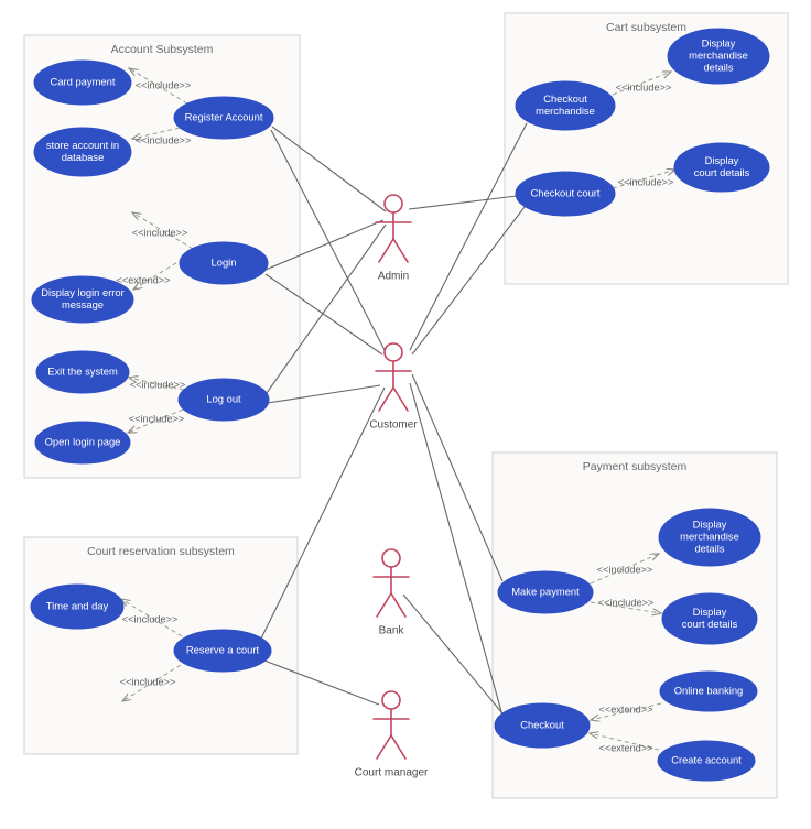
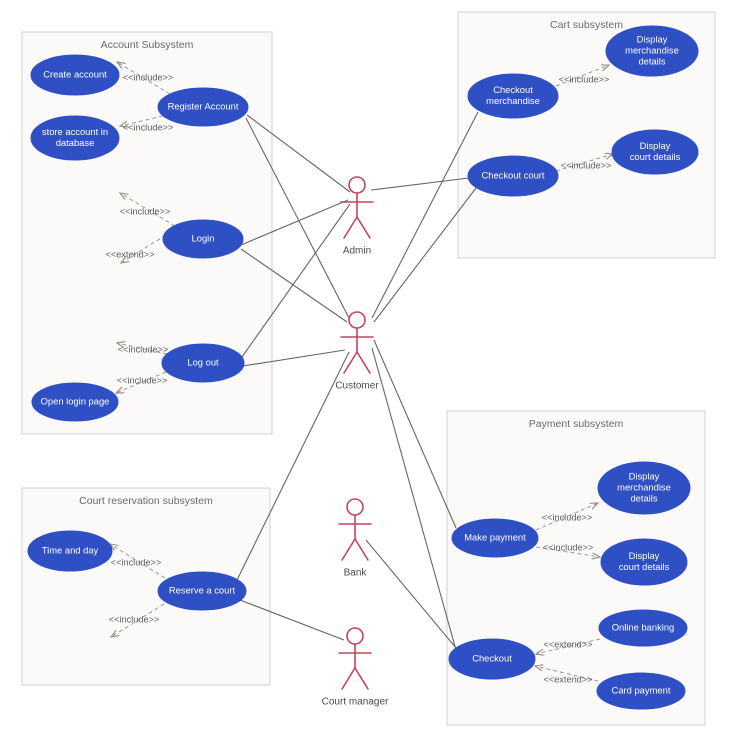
  Account Subsystem
  Cart subsystem
  Court reservation subsystem
  Payment subsystem
  <<include>>
  <<include>>
  <<include>>
  <<extend>>
  <<include>>
  <<include>>
  <<include>>
  <<include>>
  <<include>>
  <<include>>
  <<include>>
  <<include>>
  <<extend>>
  <<extend>>
- Card payment
+ Create account
  store account in
  database
  Register Account
  Login
- Display login error
- message
- Exit the system
  Log out
  Open login page
  Checkout
  merchandise
  Display
  merchandise
  details
  Checkout court
  Display
  court details
  Time and day
  Reserve a court
  Make payment
  Display
  merchandise
  details
  Display
  court details
  Checkout
  Online banking
- Create account
+ Card payment
  Admin
  Customer
  Bank
  Court manager
